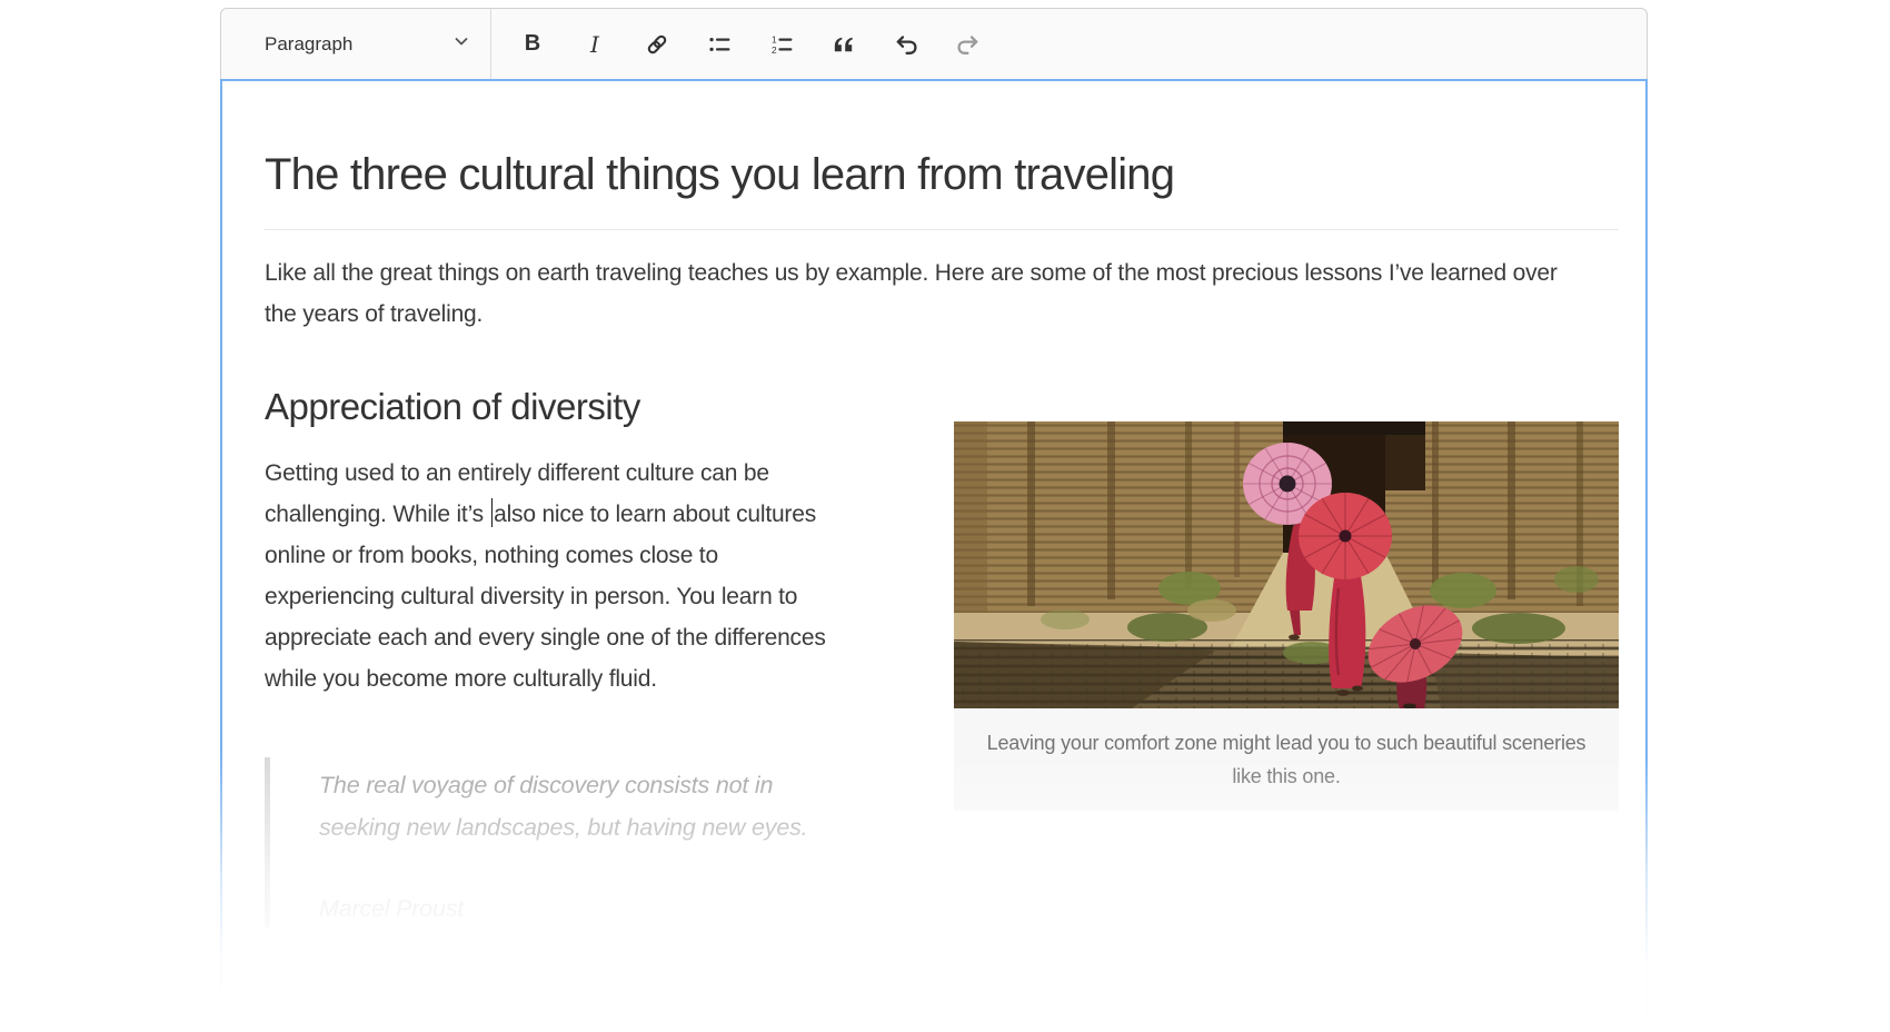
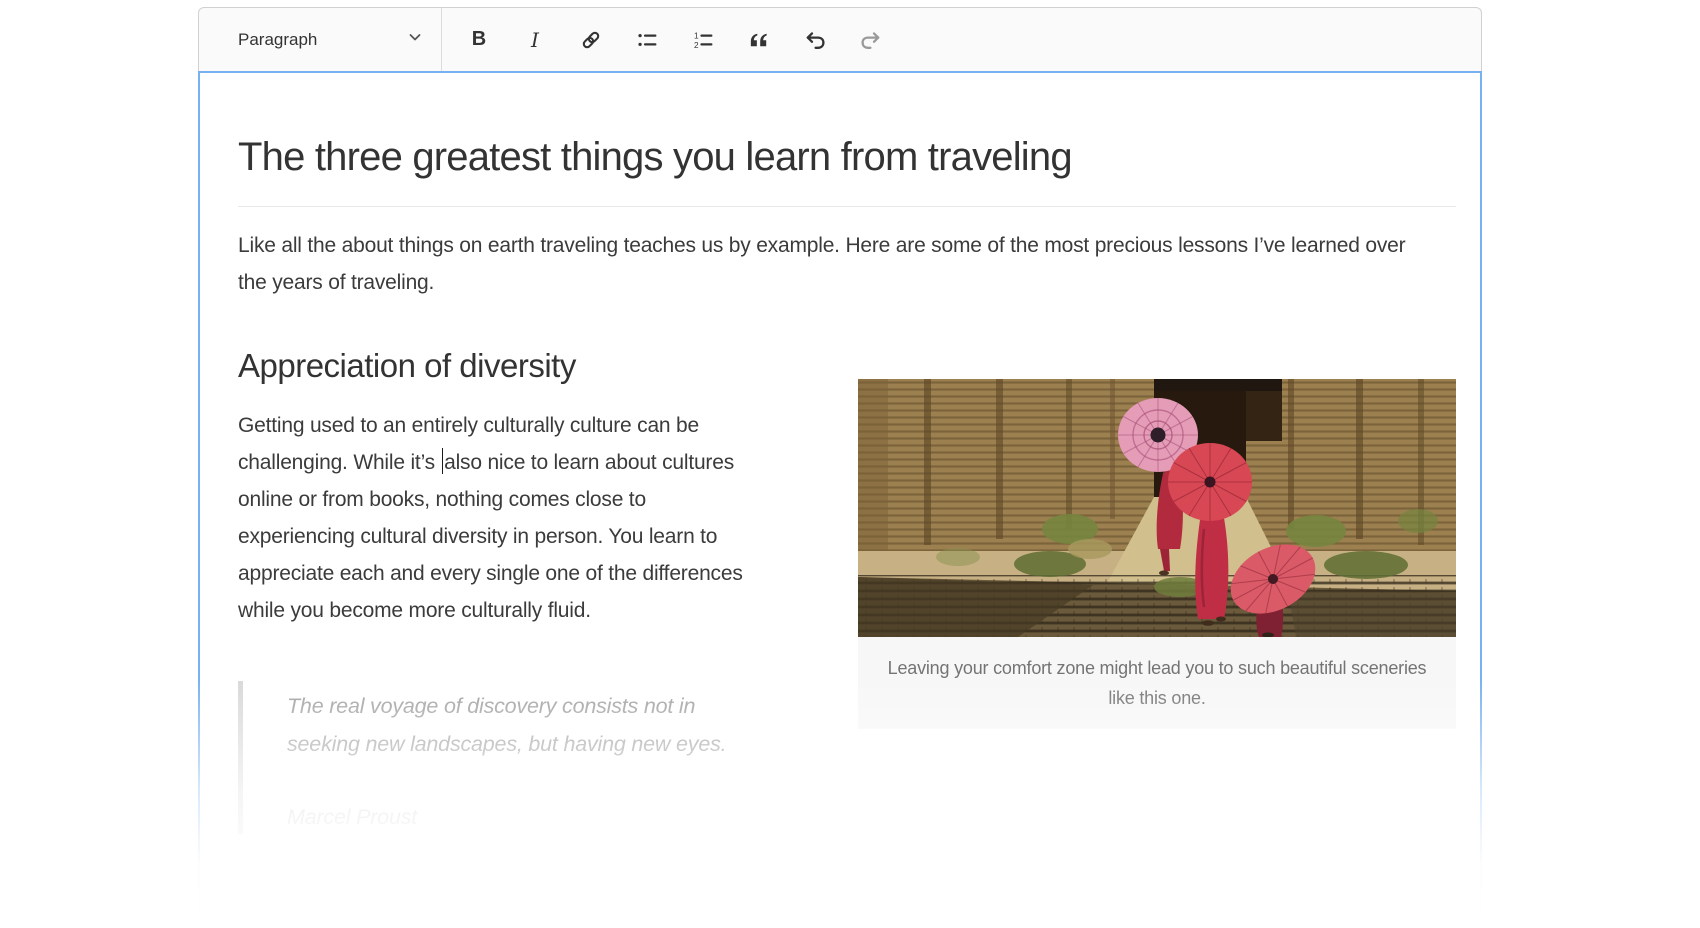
  Paragraph
  B
  I
  1
  2
- The three cultural things you learn from traveling
+ The three greatest things you learn from traveling
- Like all the great things on earth traveling teaches us by example. Here are some of the most precious lessons I’ve learned over the years of traveling.
+ Like all the about things on earth traveling teaches us by example. Here are some of the most precious lessons I’ve learned over the years of traveling.
  Leaving your comfort zone might lead you to such beautiful sceneries
  Appreciation of diversity
- Getting used to an entirely different culture can be challenging. While it’s also nice to learn about cultures online or from books, nothing comes close to experiencing cultural diversity in person. You learn to appreciate each and every single one of the differences while you become more culturally fluid.
+ Getting used to an entirely culturally culture can be challenging. While it’s also nice to learn about cultures online or from books, nothing comes close to experiencing cultural diversity in person. You learn to appreciate each and every single one of the differences while you become more culturally fluid.
